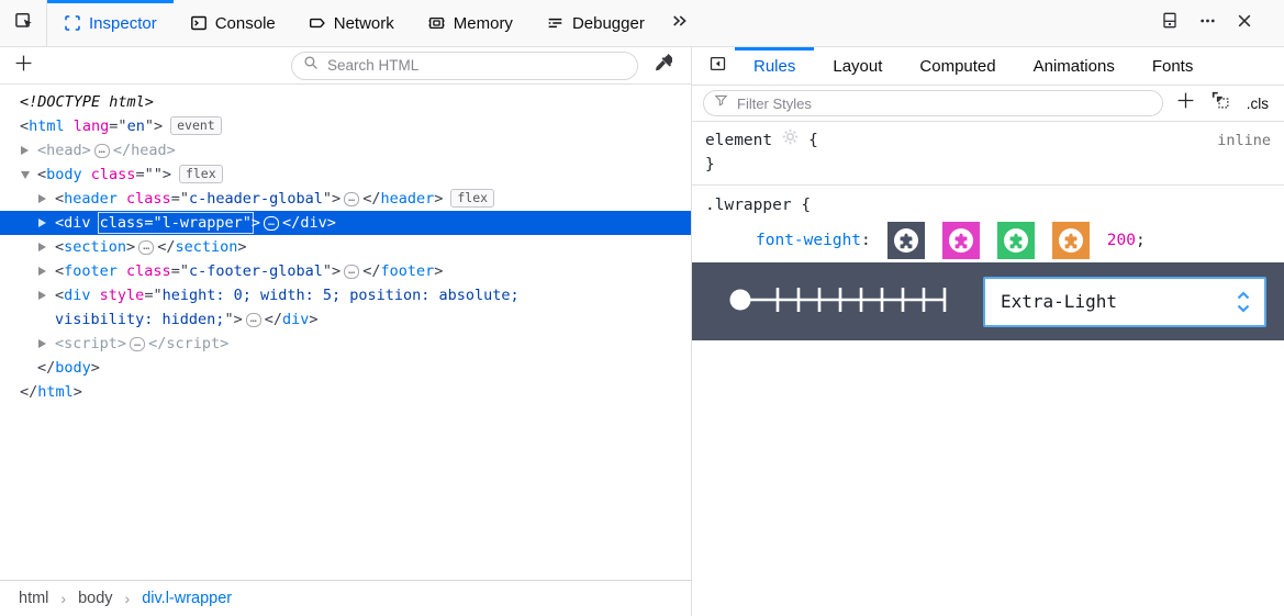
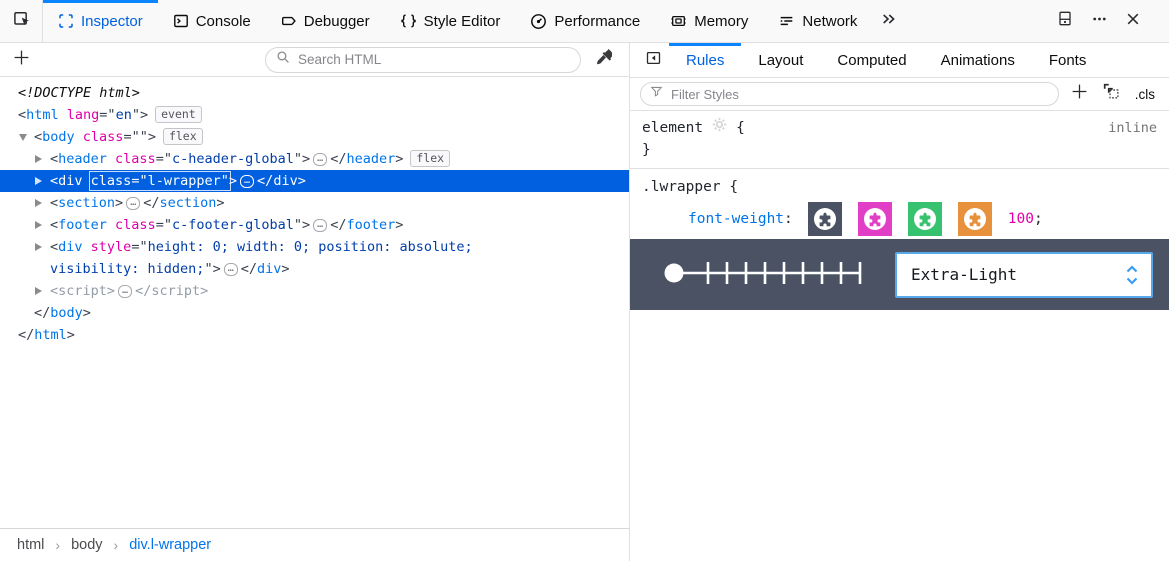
  Inspector
  Console
- Network
+ Debugger
+ Style Editor
+ Performance
  Memory
- Debugger
+ Network
  Search HTML
  <!DOCTYPE html>
  <html lang="en"> event
- <head> … </head>
  <body class=""> flex
  <header class="c-header-global"> … </header> flex
  <div class="l-wrapper"> … </div>
  <section> … </section>
  <footer class="c-footer-global"> … </footer>
- <div style="height: 0; width: 5; position: absolute;
+ <div style="height: 0; width: 0; position: absolute;
  visibility: hidden;"> … </div>
  <script> … </script>
  </body>
  </html>
  html
  ›
  body
  ›
  div.l-wrapper
  Rules
  Layout
  Computed
  Animations
  Fonts
  Filter Styles
  .cls
  element
  {
  inline
  }
  .lwrapper {
  font-weight
  :
- 200
+ 100
  ;
  Extra-Light
